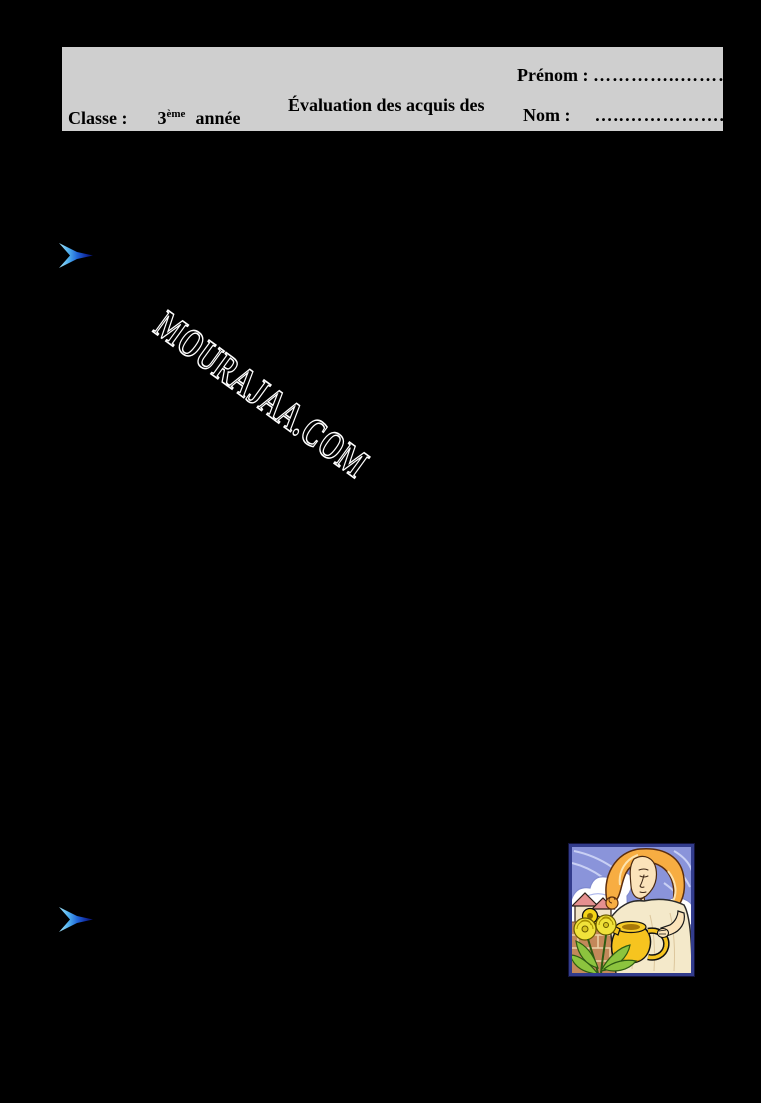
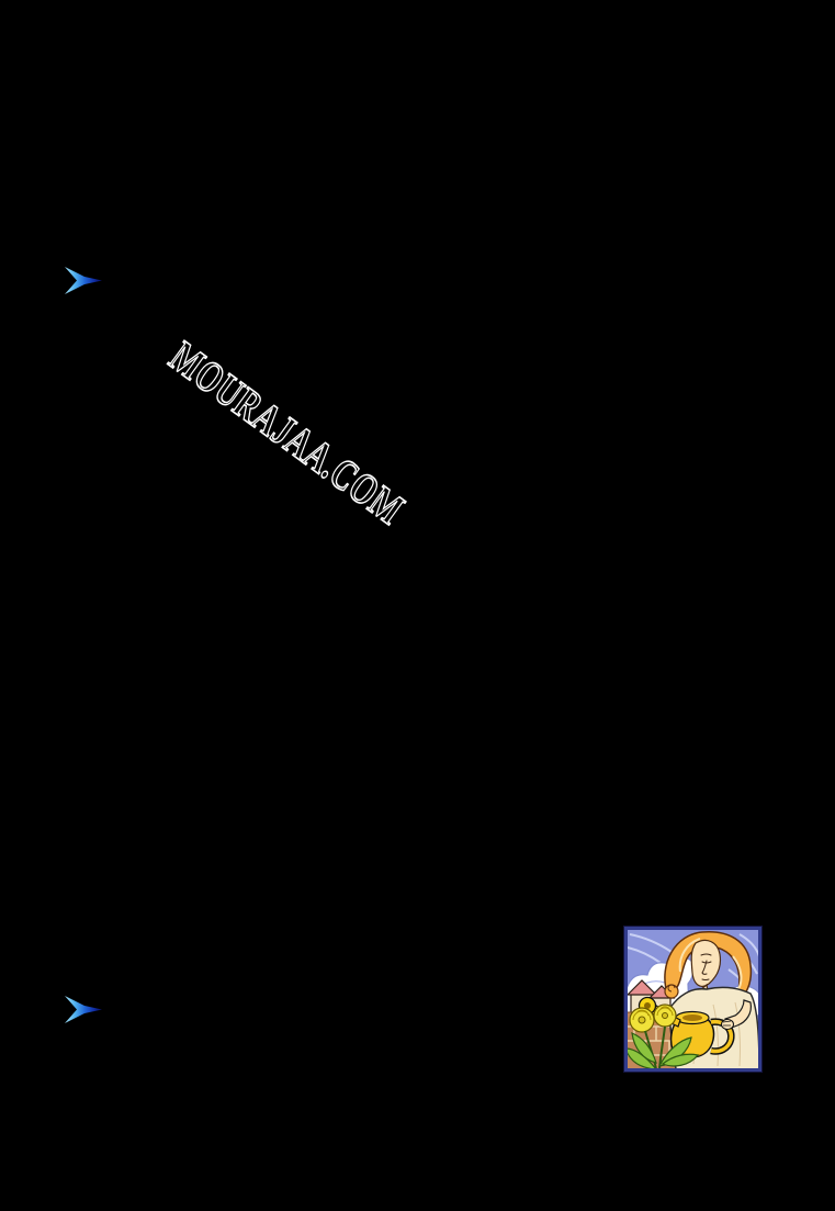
- Classe : 3ème année
- Évaluation des acquis des
- Prénom : …………..………..…
- Nom : …..……………..……
